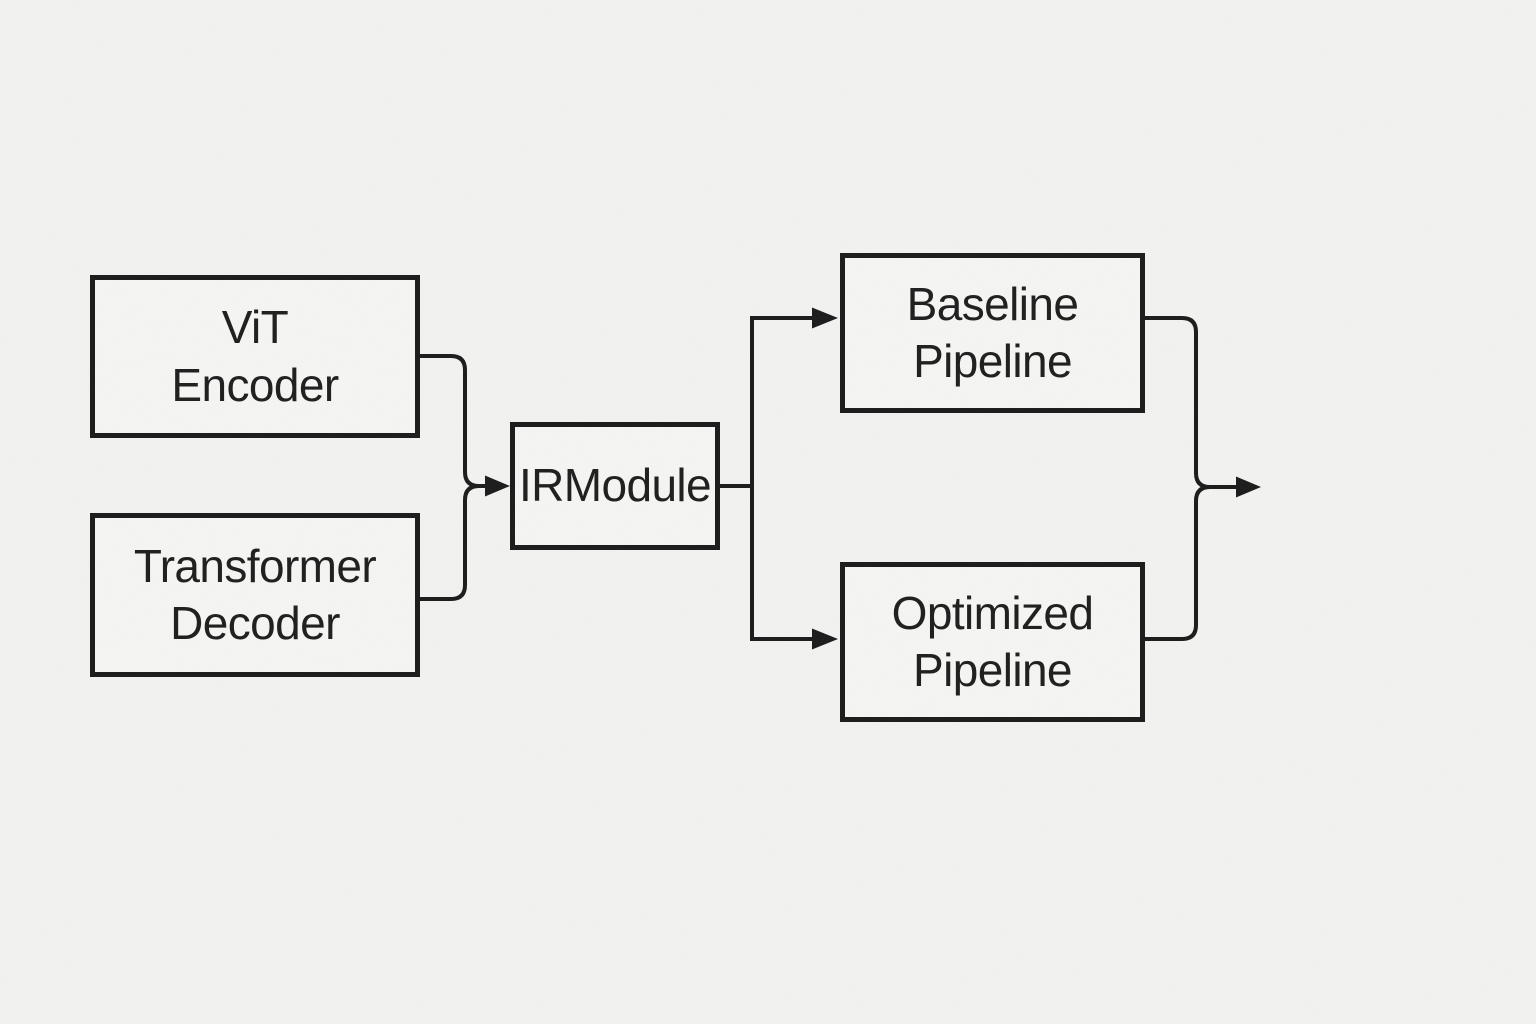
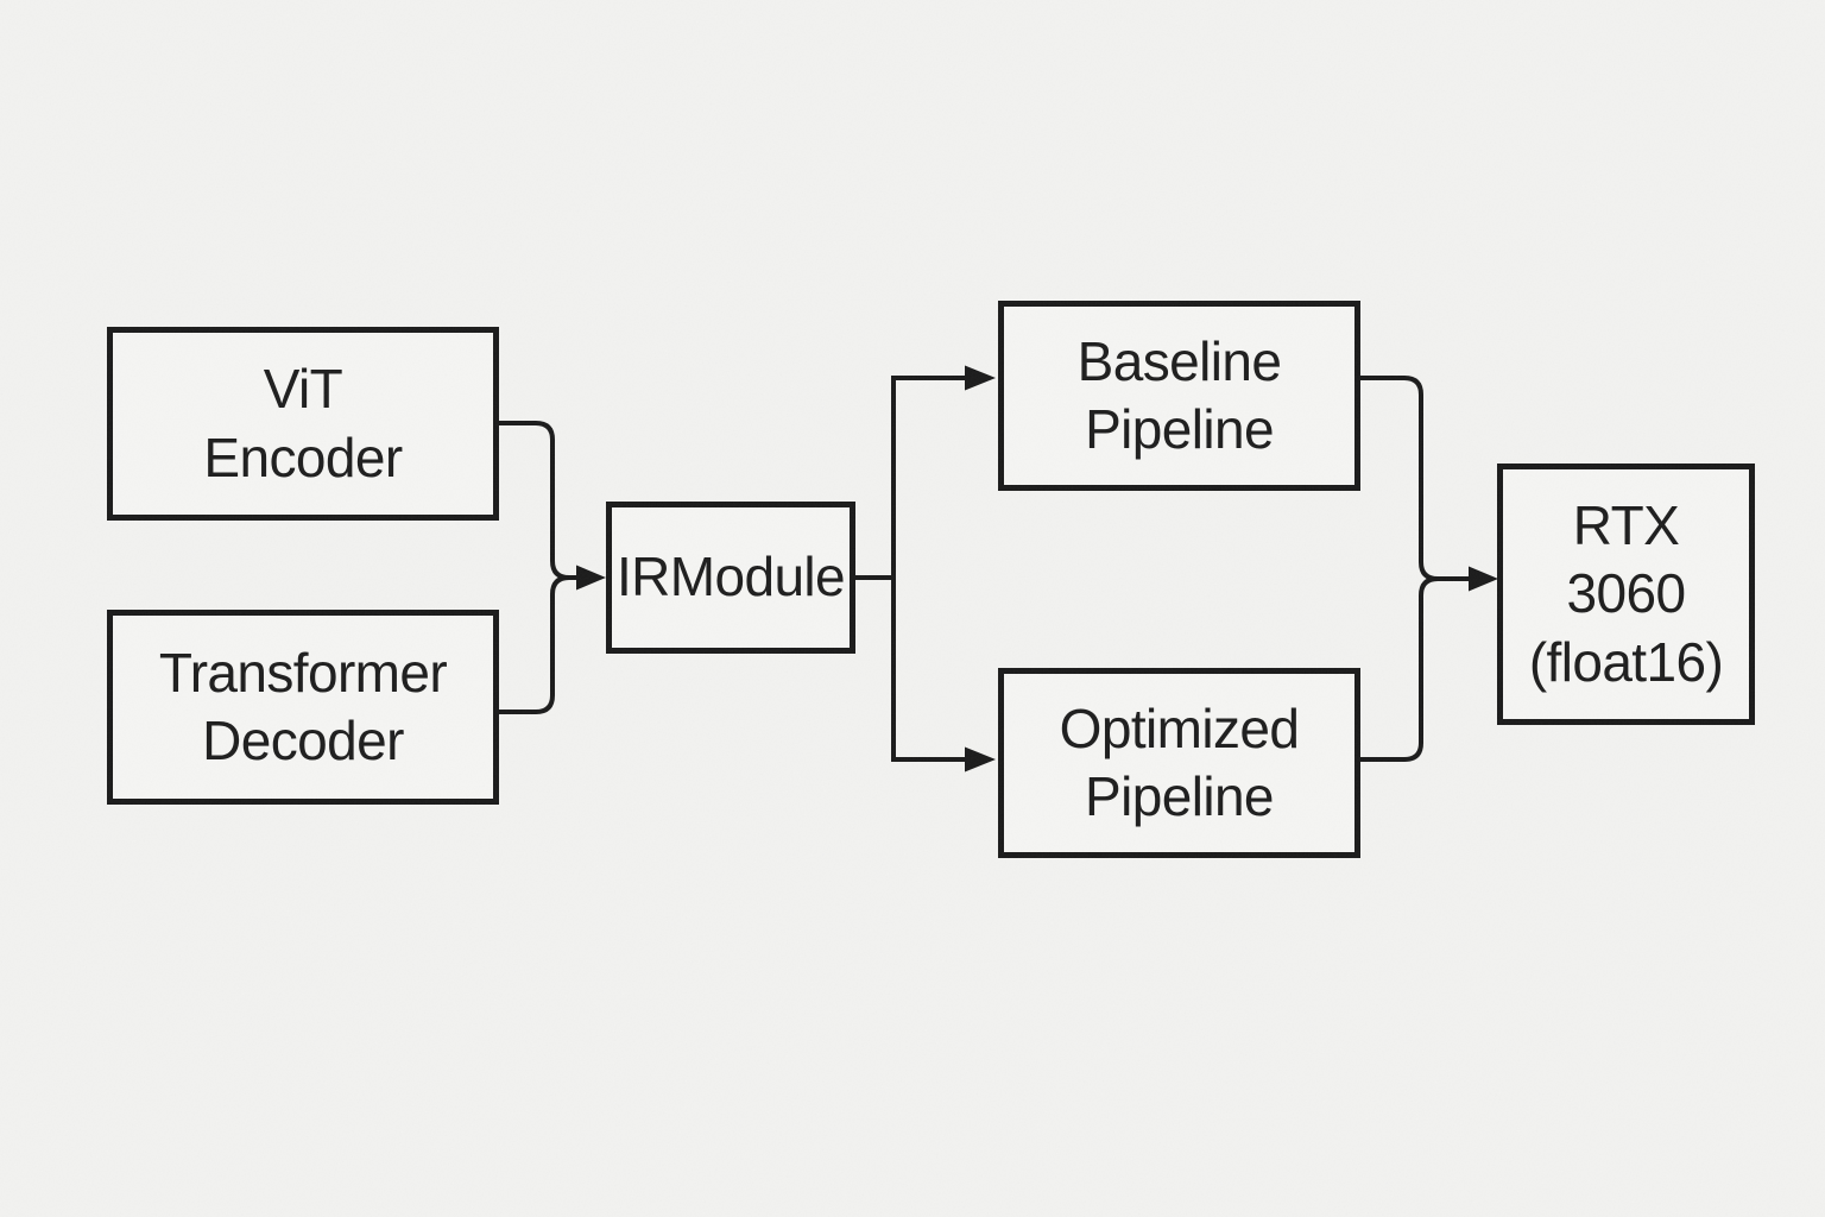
  ViT
  Encoder
  Transformer
  Decoder
  IRModule
  Baseline
  Pipeline
  Optimized
  Pipeline
+ RTX
+ 3060
+ (float16)
